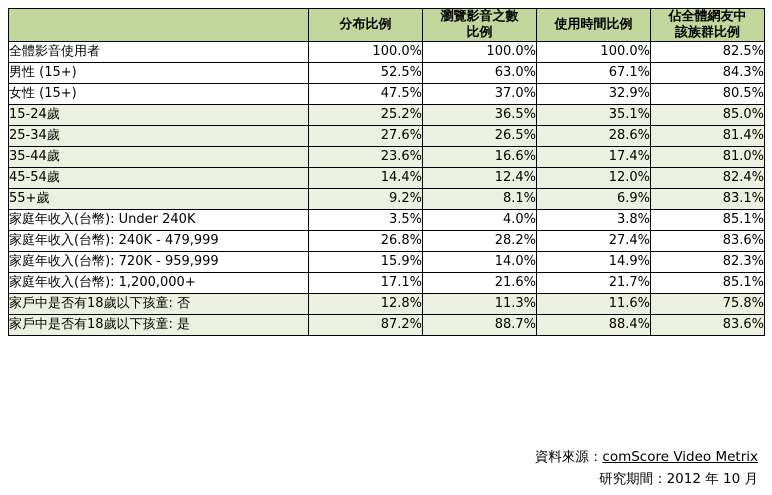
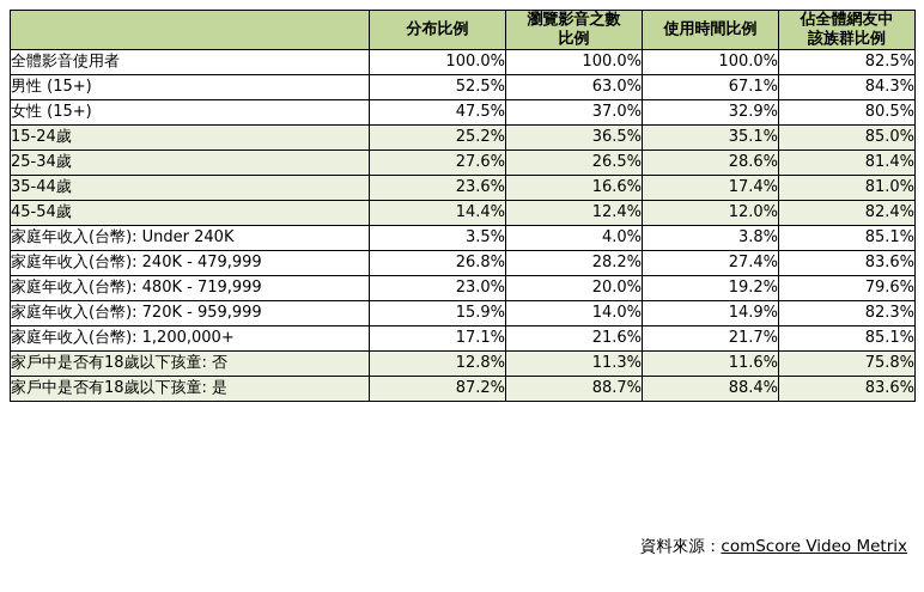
  	分布比例	瀏覽影音之數 比例	使用時間比例	佔全體網友中 該族群比例
  全體影音使用者	100.0%	100.0%	100.0%	82.5%
  男性 (15+)	52.5%	63.0%	67.1%	84.3%
  女性 (15+)	47.5%	37.0%	32.9%	80.5%
  15-24歲	25.2%	36.5%	35.1%	85.0%
  25-34歲	27.6%	26.5%	28.6%	81.4%
  35-44歲	23.6%	16.6%	17.4%	81.0%
  45-54歲	14.4%	12.4%	12.0%	82.4%
- 55+歲	9.2%	8.1%	6.9%	83.1%
  家庭年收入(台幣): Under 240K	3.5%	4.0%	3.8%	85.1%
  家庭年收入(台幣): 240K - 479,999	26.8%	28.2%	27.4%	83.6%
+ 家庭年收入(台幣): 480K - 719,999	23.0%	20.0%	19.2%	79.6%
  家庭年收入(台幣): 720K - 959,999	15.9%	14.0%	14.9%	82.3%
  家庭年收入(台幣): 1,200,000+	17.1%	21.6%	21.7%	85.1%
  家戶中是否有18歲以下孩童: 否	12.8%	11.3%	11.6%	75.8%
  家戶中是否有18歲以下孩童: 是	87.2%	88.7%	88.4%	83.6%
  資料來源：comScore Video Metrix
- 研究期間：2012 年 10 月
